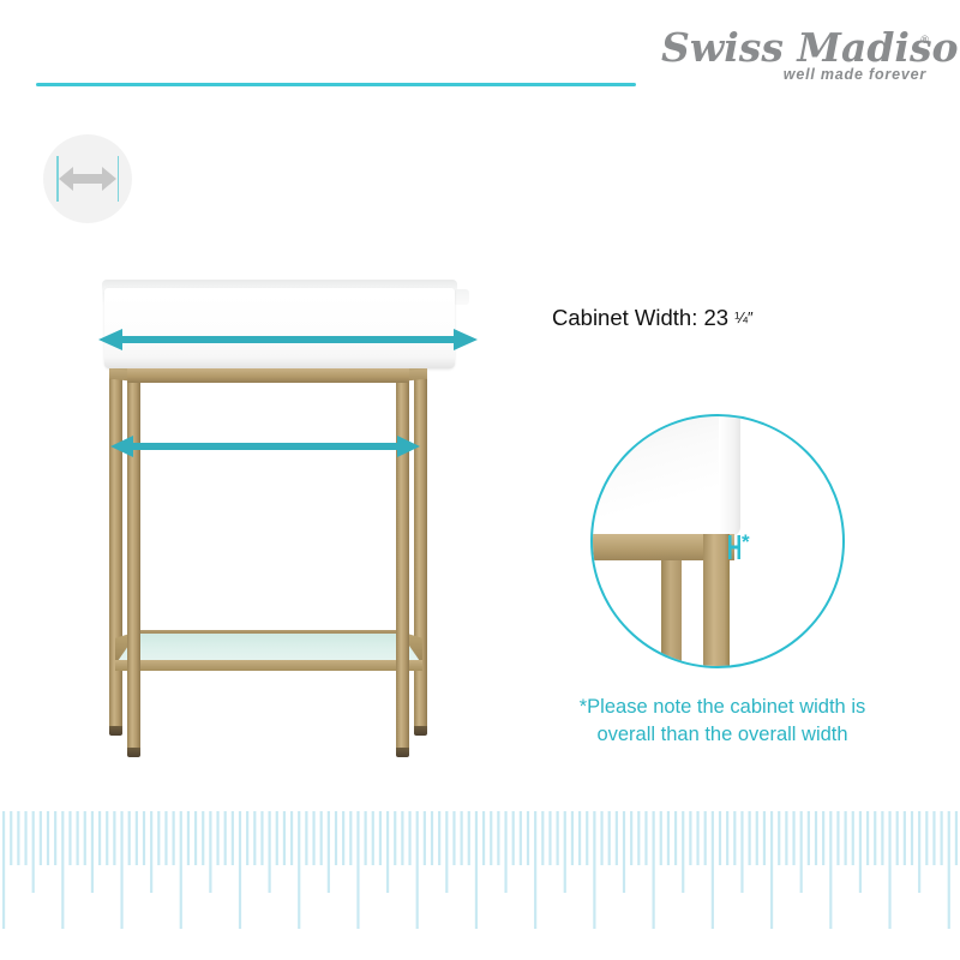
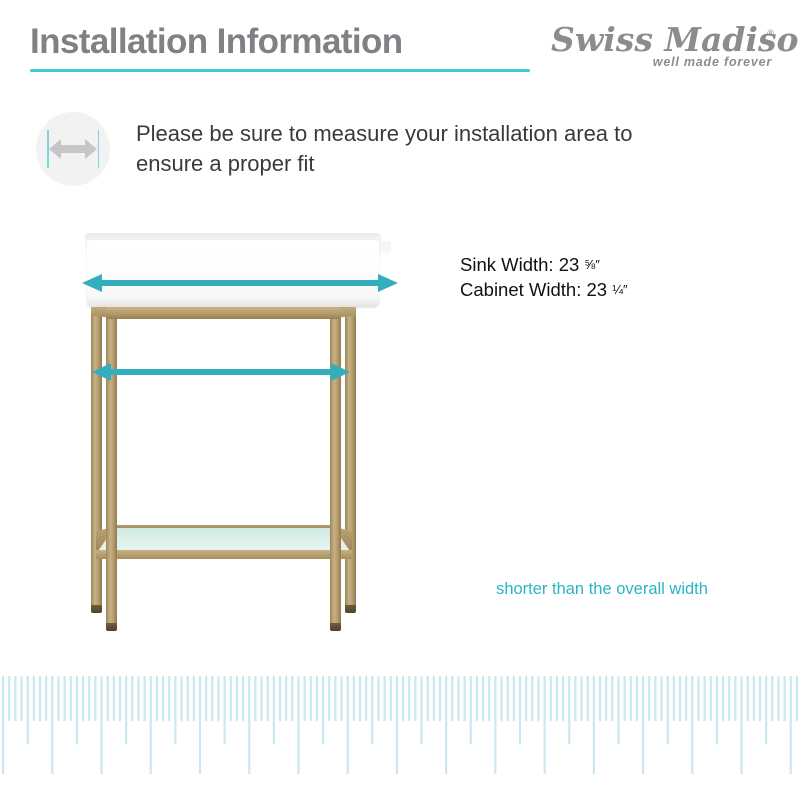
+ Installation Information
  Swiss Madiso
  ®
  well made forever
+ Please be sure to measure your installation area to ensure a proper fit
+ Sink Width: 23 ⅝″
  Cabinet Width: 23 ¼″
- *
- *Please note the cabinet width is
- overall than the overall width
+ shorter than the overall width
